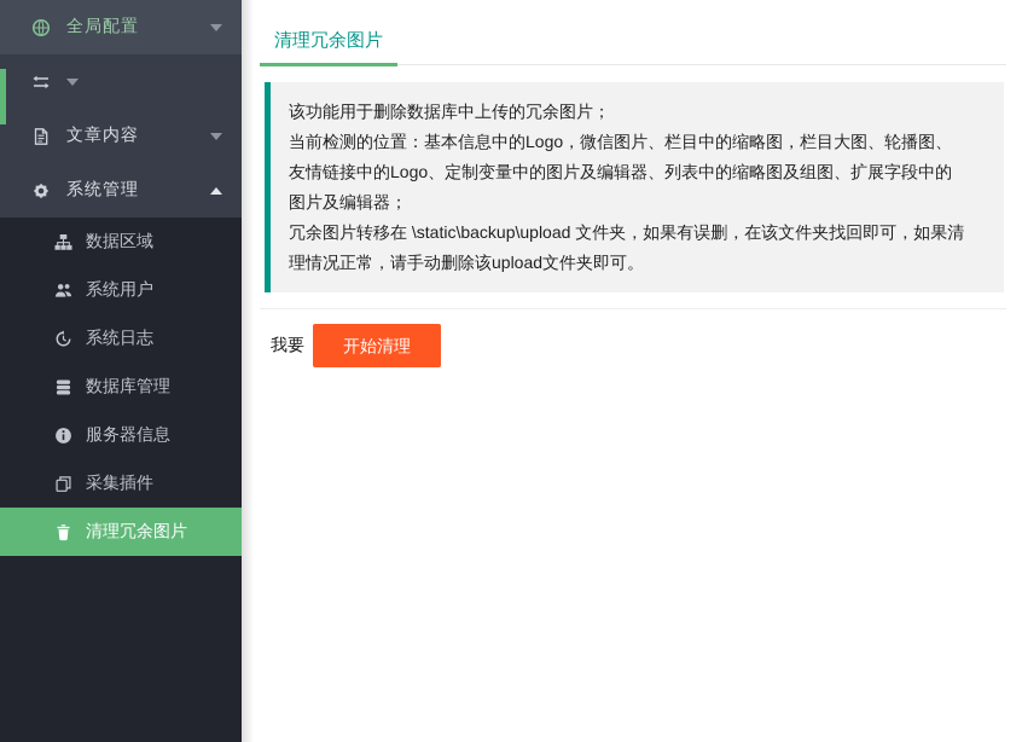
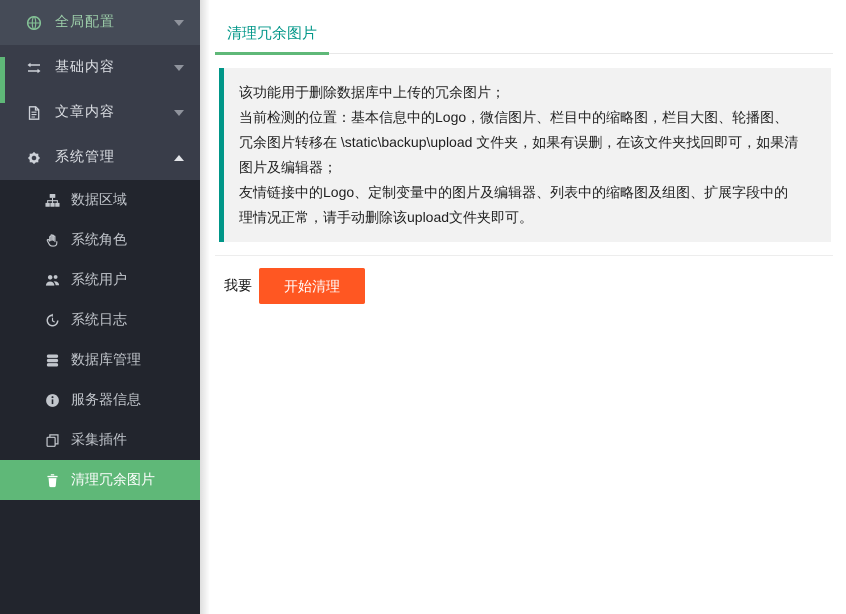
  全局配置
+ 基础内容
  文章内容
  系统管理
  数据区域
+ 系统角色
  系统用户
  系统日志
  数据库管理
  服务器信息
  采集插件
  清理冗余图片
  清理冗余图片
  该功能用于删除数据库中上传的冗余图片；
  当前检测的位置：基本信息中的Logo，微信图片、栏目中的缩略图，栏目大图、轮播图、
- 友情链接中的Logo、定制变量中的图片及编辑器、列表中的缩略图及组图、扩展字段中的
+ 冗余图片转移在 \static\backup\upload 文件夹，如果有误删，在该文件夹找回即可，如果清
  图片及编辑器；
- 冗余图片转移在 \static\backup\upload 文件夹，如果有误删，在该文件夹找回即可，如果清
+ 友情链接中的Logo、定制变量中的图片及编辑器、列表中的缩略图及组图、扩展字段中的
  理情况正常，请手动删除该upload文件夹即可。
  我要
  开始清理
